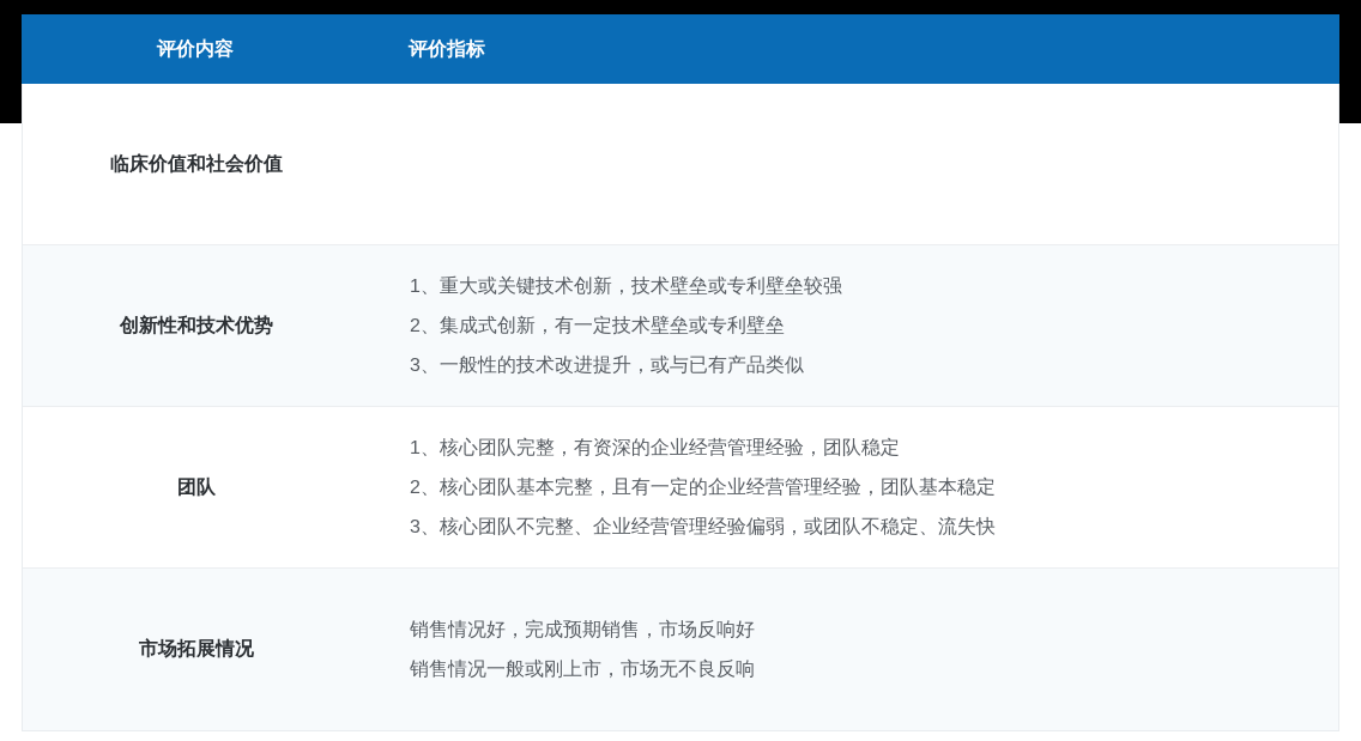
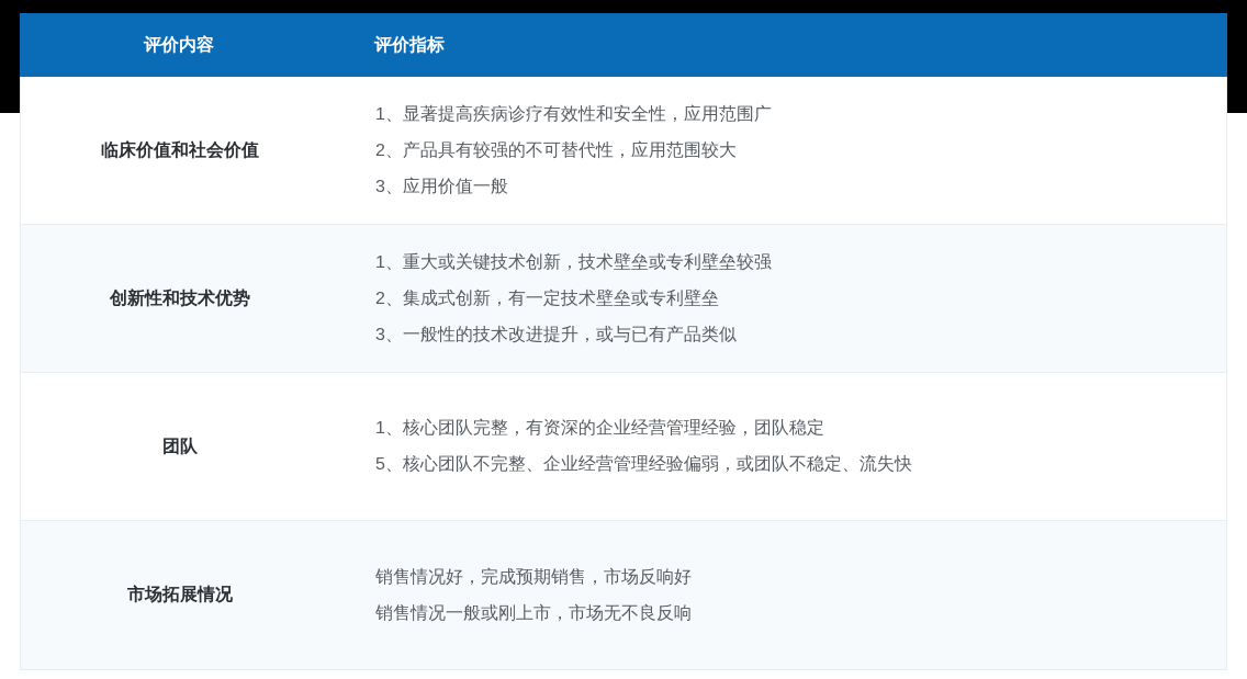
  评价内容
  评价指标
  临床价值和社会价值
+ 1、显著提高疾病诊疗有效性和安全性，应用范围广
+ 2、产品具有较强的不可替代性，应用范围较大
+ 3、应用价值一般
  创新性和技术优势
  1、重大或关键技术创新，技术壁垒或专利壁垒较强
  2、集成式创新，有一定技术壁垒或专利壁垒
  3、一般性的技术改进提升，或与已有产品类似
  团队
  1、核心团队完整，有资深的企业经营管理经验，团队稳定
- 2、核心团队基本完整，且有一定的企业经营管理经验，团队基本稳定
- 3、核心团队不完整、企业经营管理经验偏弱，或团队不稳定、流失快
+ 5、核心团队不完整、企业经营管理经验偏弱，或团队不稳定、流失快
  市场拓展情况
  销售情况好，完成预期销售，市场反响好
  销售情况一般或刚上市，市场无不良反响
